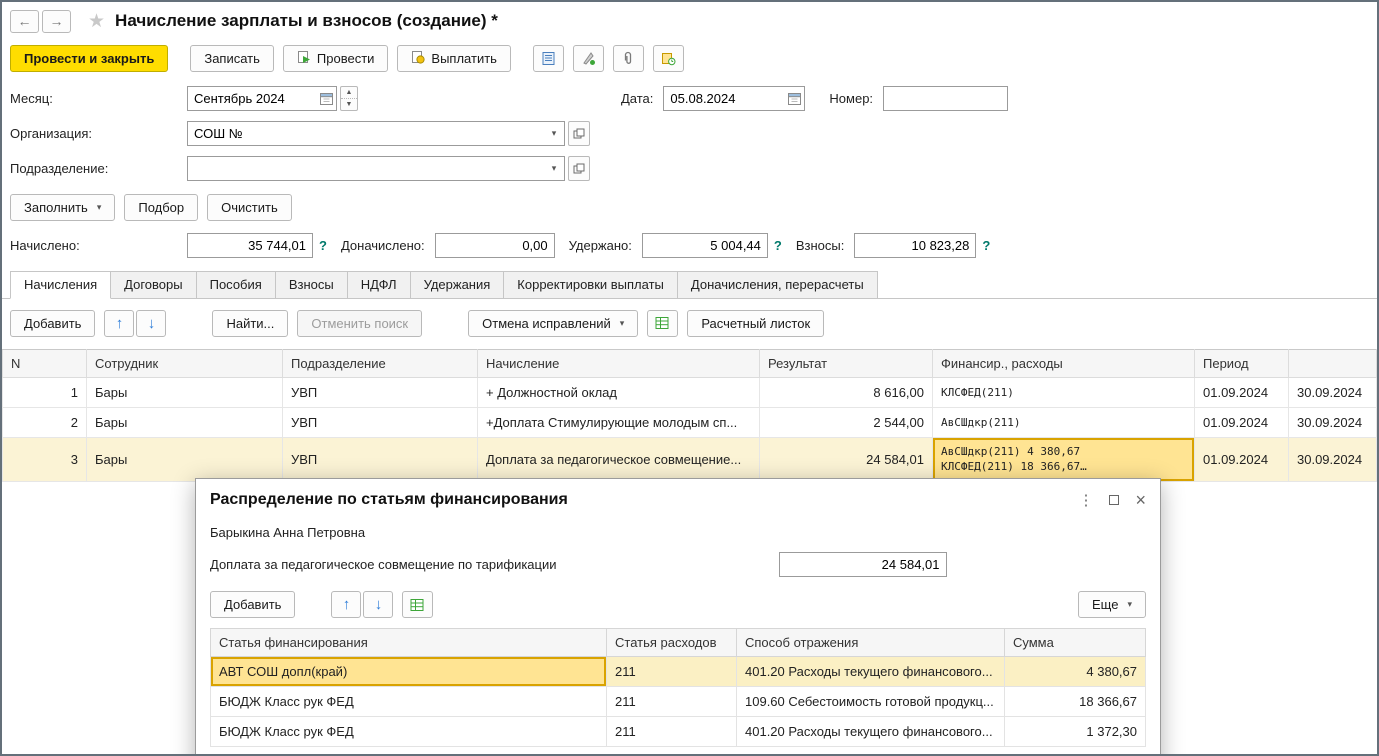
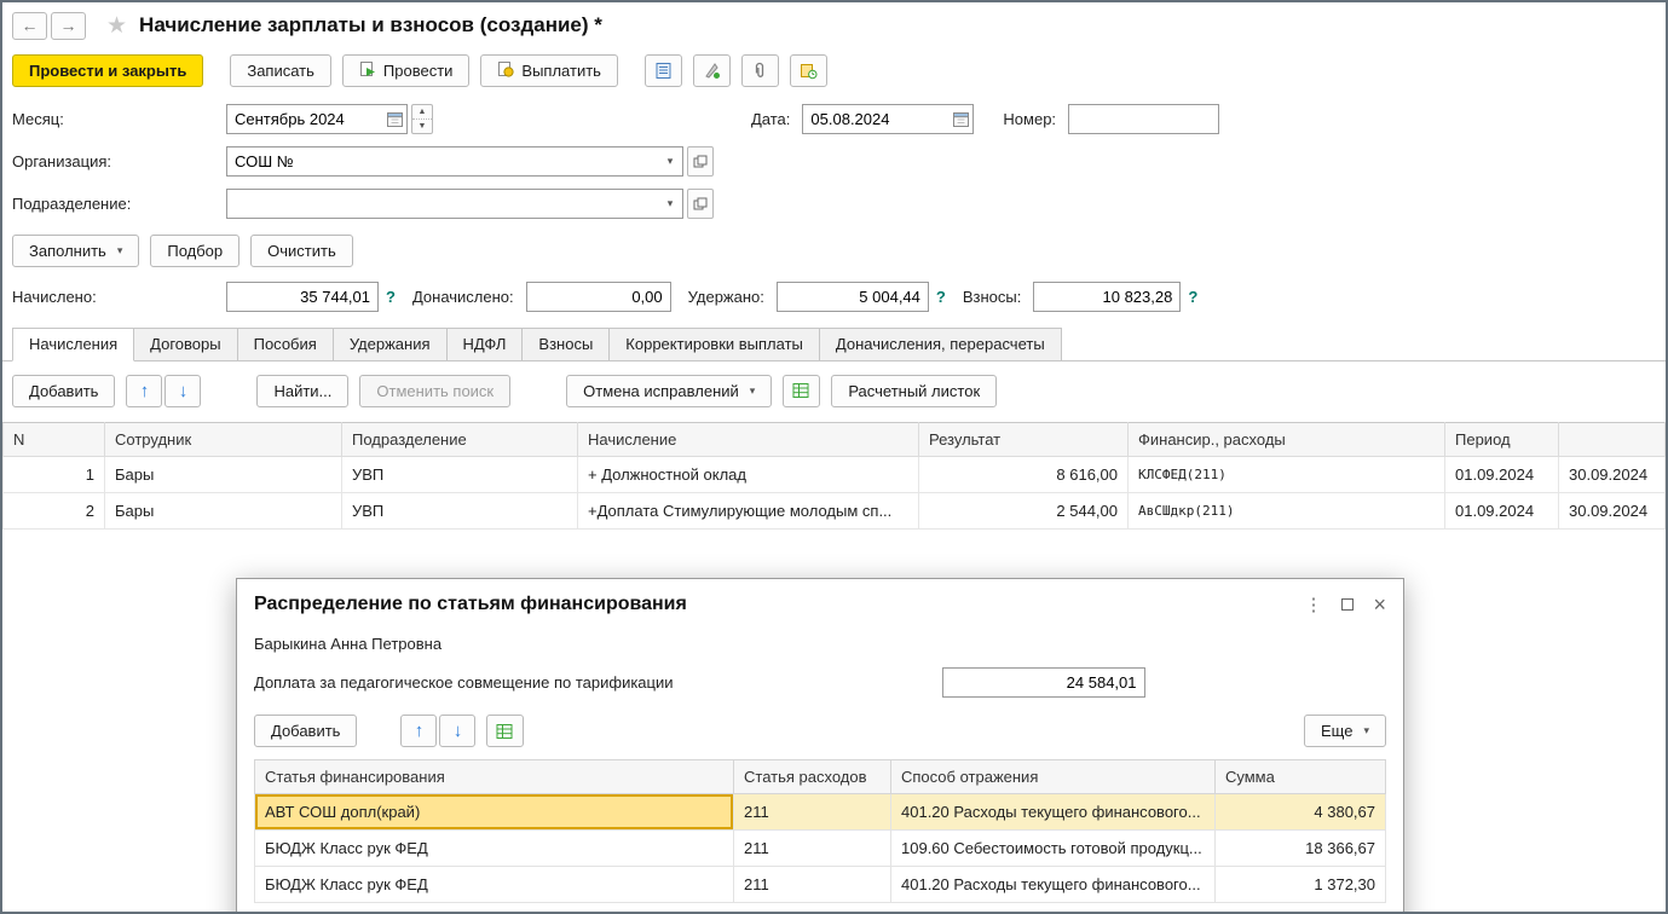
  ←
  →
  ★
  Начисление зарплаты и взносов (создание) *
  Провести и закрыть
  Записать
  Провести
  Выплатить
  Месяц:
  Сентябрь 2024
  Дата:
  05.08.2024
  Номер:
  Организация:
  СОШ №
  ▾
  Подразделение:
  ▾
  Заполнить
  ▾
  Подбор
  Очистить
  Начислено:
  35 744,01
  ?
  Доначислено:
  0,00
  Удержано:
  5 004,44
  ?
  Взносы:
  10 823,28
  ?
  Начисления
  Договоры
  Пособия
- Взносы
+ Удержания
  НДФЛ
- Удержания
+ Взносы
  Корректировки выплаты
  Доначисления, перерасчеты
  Добавить
  ↑
  ↓
  Найти...
  Отменить поиск
  Отмена исправлений
  ▾
  Расчетный листок
  N	Сотрудник	Подразделение	Начисление	Результат	Финансир., расходы	Период
  1	Бары	УВП	+ Должностной оклад	8 616,00	КЛСФЕД(211)	01.09.2024	30.09.2024
  2	Бары	УВП	+Доплата Стимулирующие молодым сп...	2 544,00	АвСШдкр(211)	01.09.2024	30.09.2024
- 3	Бары	УВП	Доплата за педагогическое совмещение...	24 584,01	АвСШдкр(211) 4 380,67 КЛСФЕД(211) 18 366,67…	01.09.2024	30.09.2024
  Распределение по статьям финансирования
  ⋮
  ×
  Барыкина Анна Петровна
  Доплата за педагогическое совмещение по тарификации
  24 584,01
  Добавить
  ↑
  ↓
  Еще
  ▾
  Статья финансирования	Статья расходов	Способ отражения	Сумма
  АВТ СОШ допл(край)	211	401.20 Расходы текущего финансового...	4 380,67
  БЮДЖ Класс рук ФЕД	211	109.60 Себестоимость готовой продукц...	18 366,67
  БЮДЖ Класс рук ФЕД	211	401.20 Расходы текущего финансового...	1 372,30
